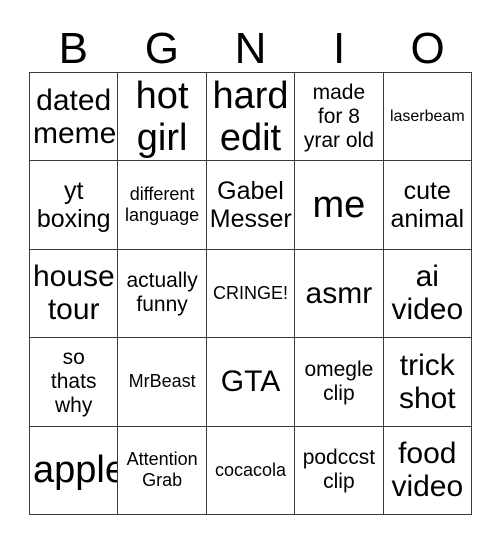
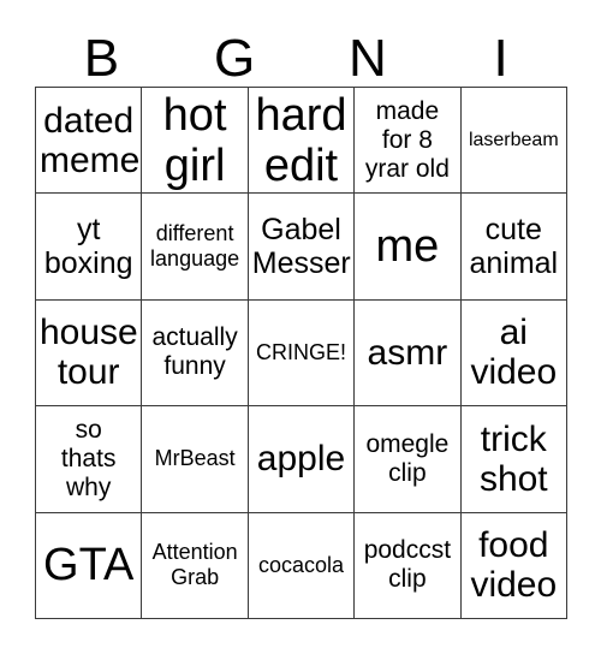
  B
  G
  N
  I
- O
  dated
  meme
  hot
  girl
  hard
  edit
  made
  for 8
  yrar old
  laserbeam
  yt
  boxing
  different
  language
  Gabel
  Messer
  me
  cute
  animal
  house
  tour
  actually
  funny
  CRINGE!
  asmr
  ai
  video
  so
  thats
  why
  MrBeast
- GTA
+ apple
  omegle
  clip
  trick
  shot
- apple
+ GTA
  Attention
  Grab
  cocacola
  podccst
  clip
  food
  video
